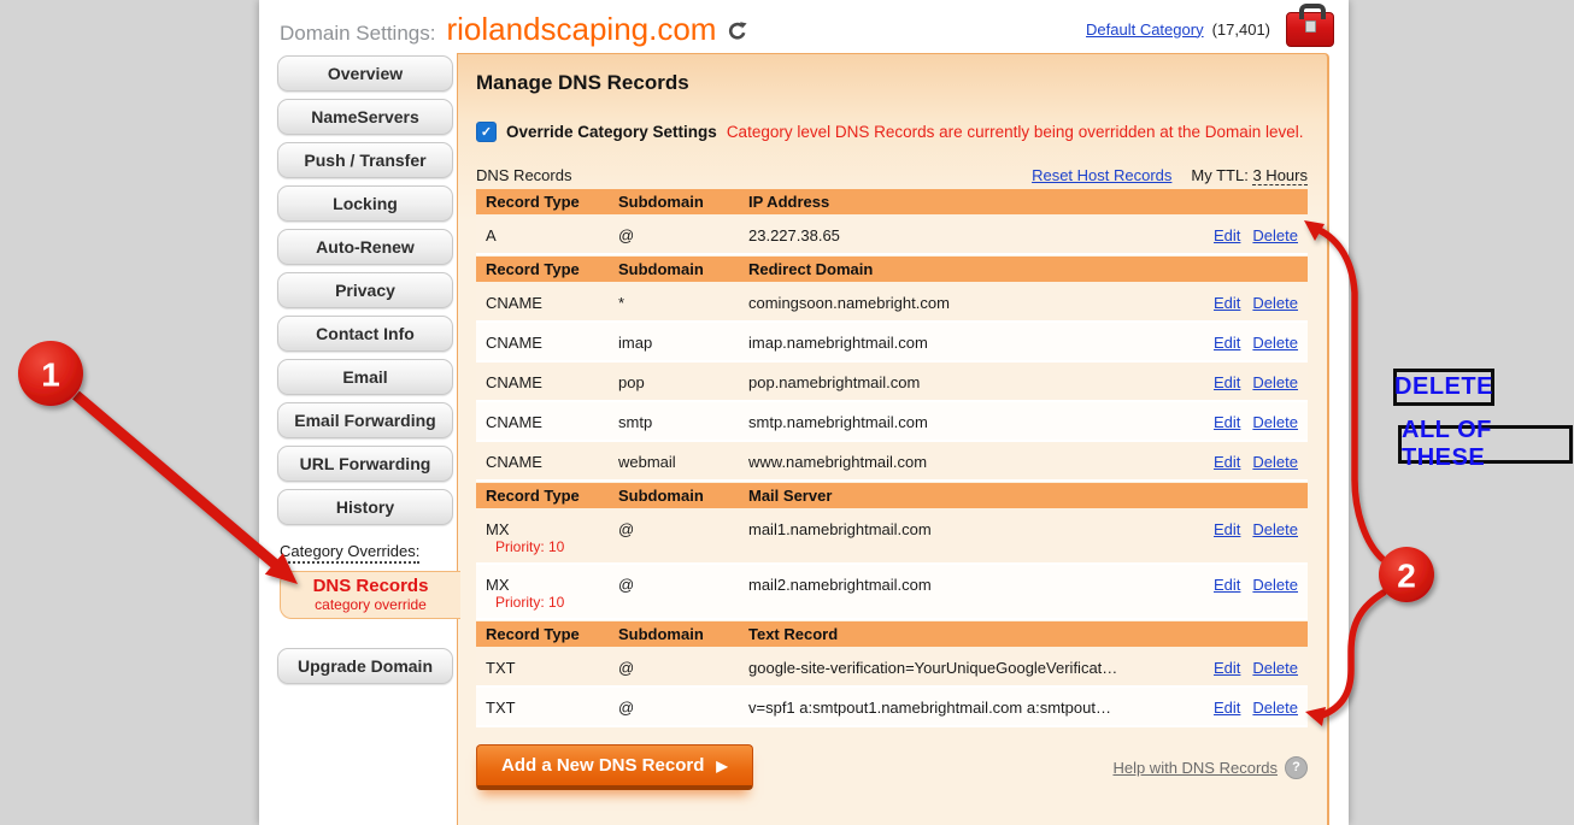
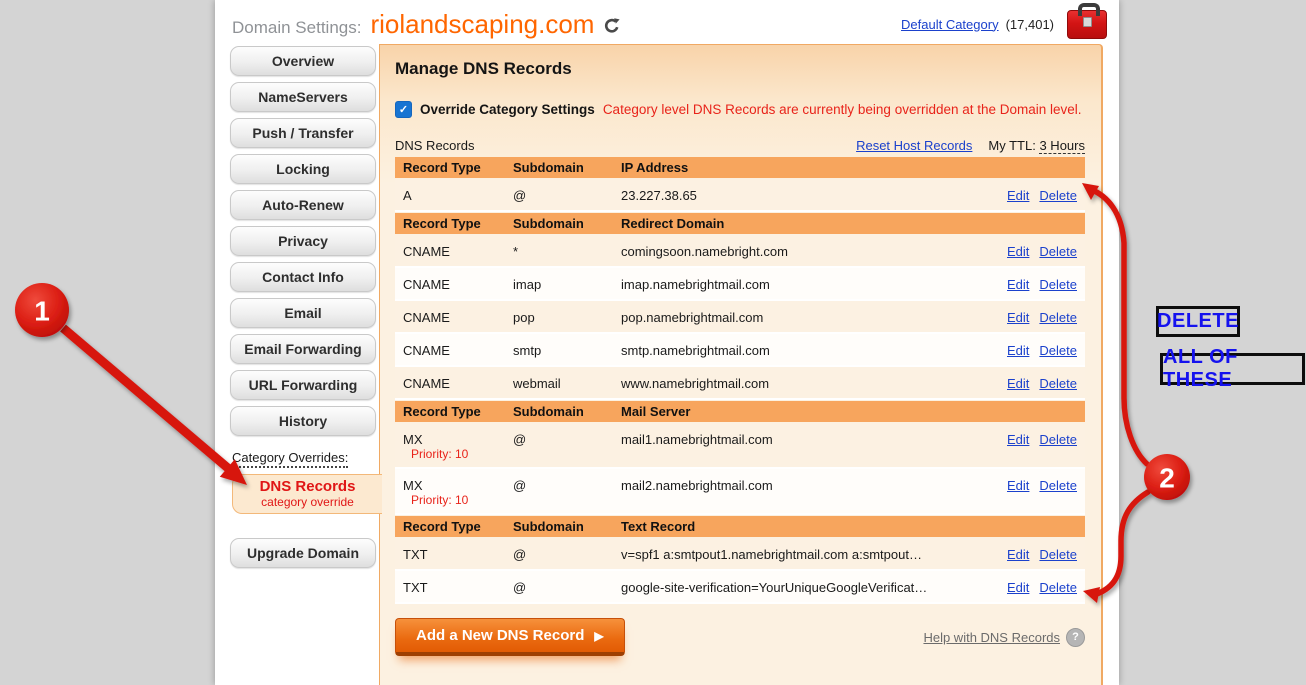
  Domain Settings:
  riolandscaping.com
  Default Category
  (17,401)
  Overview
  NameServers
  Push / Transfer
  Locking
  Auto-Renew
  Privacy
  Contact Info
  Email
  Email Forwarding
  URL Forwarding
  History
  Category Overrides:
  DNS Records
  category override
  Upgrade Domain
  Manage DNS Records
  Override Category Settings
  Category level DNS Records are currently being overridden at the Domain level.
  DNS Records
  Reset Host Records
  My TTL: 3 Hours
  Record Type
  Subdomain
  IP Address
  A
  @
  23.227.38.65
  Edit Delete
  Record Type
  Subdomain
  Redirect Domain
  CNAME
  *
  comingsoon.namebright.com
  Edit Delete
  CNAME
  imap
  imap.namebrightmail.com
  Edit Delete
  CNAME
  pop
  pop.namebrightmail.com
  Edit Delete
  CNAME
  smtp
  smtp.namebrightmail.com
  Edit Delete
  CNAME
  webmail
  www.namebrightmail.com
  Edit Delete
  Record Type
  Subdomain
  Mail Server
  MX
  Priority: 10
  @
  mail1.namebrightmail.com
  Edit Delete
  MX
  Priority: 10
  @
  mail2.namebrightmail.com
  Edit Delete
  Record Type
  Subdomain
  Text Record
  TXT
  @
- google-site-verification=YourUniqueGoogleVerificat…
+ v=spf1 a:smtpout1.namebrightmail.com a:smtpout…
  Edit Delete
  TXT
  @
- v=spf1 a:smtpout1.namebrightmail.com a:smtpout…
+ google-site-verification=YourUniqueGoogleVerificat…
  Edit Delete
  Add a New DNS Record ▶
  Help with DNS Records
  ?
  DELETE
  ALL OF THESE
  1
  2
